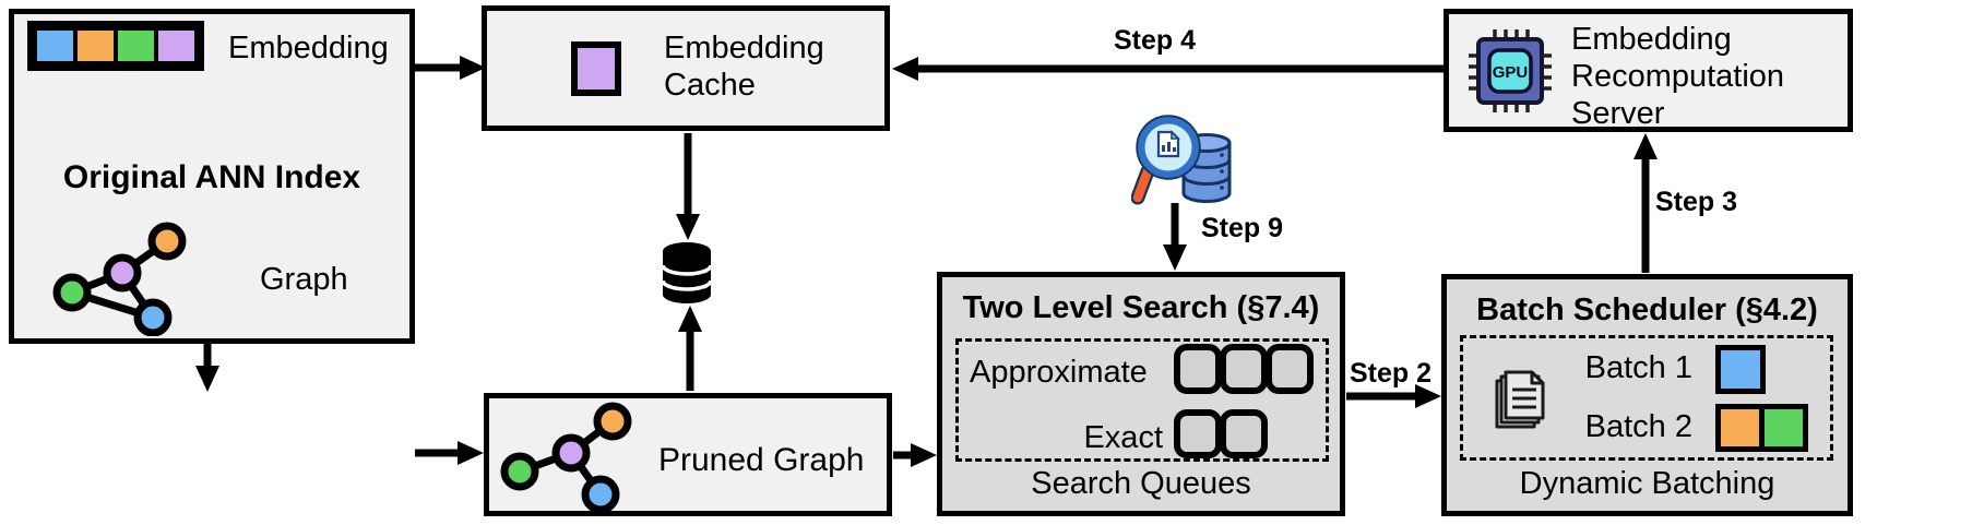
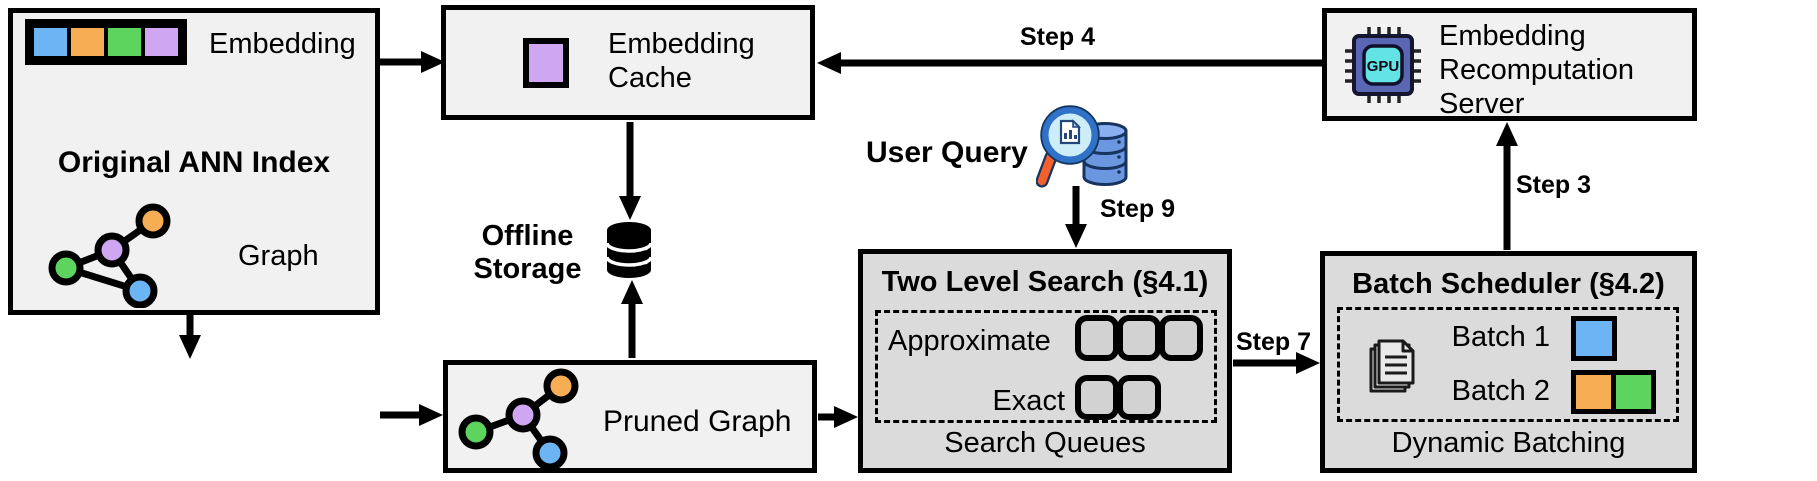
  Embedding
  Original ANN Index
  Graph
  Embedding Cache
+ Offline Storage
+ User Query
  Step 9
- Step 2
+ Step 7
  Step 3
  Step 4
- Two Level Search (§7.4)
+ Two Level Search (§4.1)
  Approximate
  Exact
  Search Queues
  Batch Scheduler (§4.2)
  Batch 1
  Batch 2
  Dynamic Batching
  GPU
  Embedding Recomputation Server
  Pruned Graph
